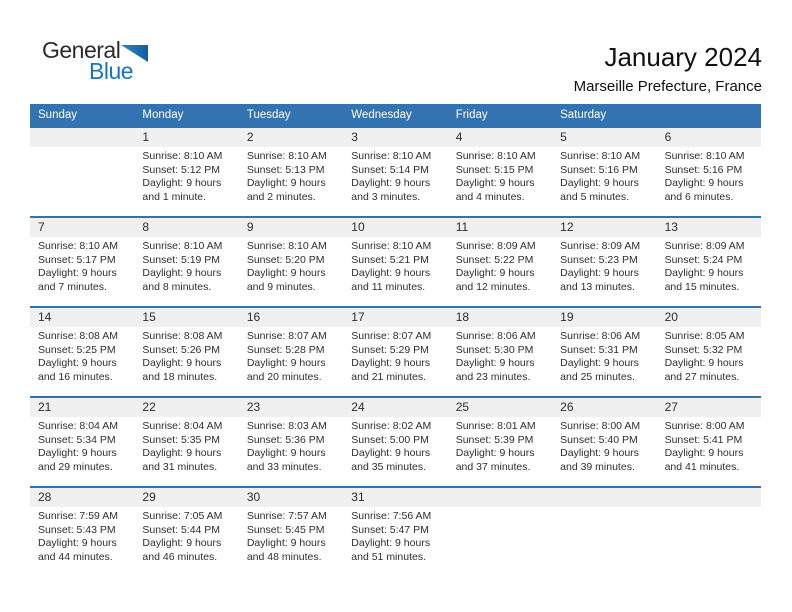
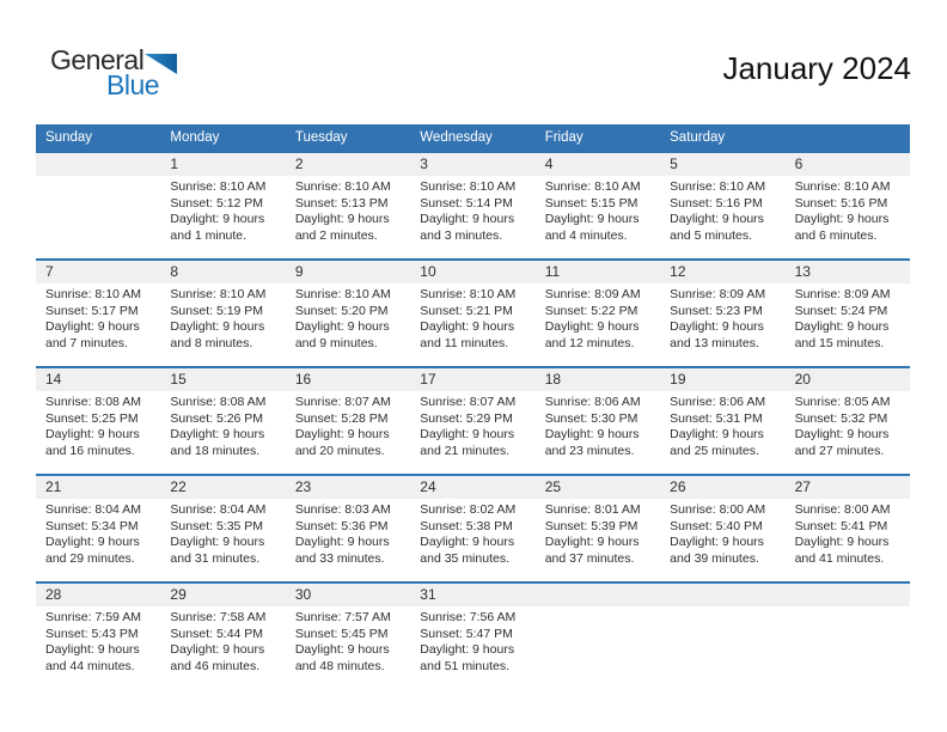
  General
  Blue
  January 2024
- Marseille Prefecture, France
  Sunday
  Monday
  Tuesday
  Wednesday
  Friday
  Saturday
  1
  Sunrise: 8:10 AM
  Sunset: 5:12 PM
  Daylight: 9 hours
  and 1 minute.
  2
  Sunrise: 8:10 AM
  Sunset: 5:13 PM
  Daylight: 9 hours
  and 2 minutes.
  3
  Sunrise: 8:10 AM
  Sunset: 5:14 PM
  Daylight: 9 hours
  and 3 minutes.
  4
  Sunrise: 8:10 AM
  Sunset: 5:15 PM
  Daylight: 9 hours
  and 4 minutes.
  5
  Sunrise: 8:10 AM
  Sunset: 5:16 PM
  Daylight: 9 hours
  and 5 minutes.
  6
  Sunrise: 8:10 AM
  Sunset: 5:16 PM
  Daylight: 9 hours
  and 6 minutes.
  7
  Sunrise: 8:10 AM
  Sunset: 5:17 PM
  Daylight: 9 hours
  and 7 minutes.
  8
  Sunrise: 8:10 AM
  Sunset: 5:19 PM
  Daylight: 9 hours
  and 8 minutes.
  9
  Sunrise: 8:10 AM
  Sunset: 5:20 PM
  Daylight: 9 hours
  and 9 minutes.
  10
  Sunrise: 8:10 AM
  Sunset: 5:21 PM
  Daylight: 9 hours
  and 11 minutes.
  11
  Sunrise: 8:09 AM
  Sunset: 5:22 PM
  Daylight: 9 hours
  and 12 minutes.
  12
  Sunrise: 8:09 AM
  Sunset: 5:23 PM
  Daylight: 9 hours
  and 13 minutes.
  13
  Sunrise: 8:09 AM
  Sunset: 5:24 PM
  Daylight: 9 hours
  and 15 minutes.
  14
  Sunrise: 8:08 AM
  Sunset: 5:25 PM
  Daylight: 9 hours
  and 16 minutes.
  15
  Sunrise: 8:08 AM
  Sunset: 5:26 PM
  Daylight: 9 hours
  and 18 minutes.
  16
  Sunrise: 8:07 AM
  Sunset: 5:28 PM
  Daylight: 9 hours
  and 20 minutes.
  17
  Sunrise: 8:07 AM
  Sunset: 5:29 PM
  Daylight: 9 hours
  and 21 minutes.
  18
  Sunrise: 8:06 AM
  Sunset: 5:30 PM
  Daylight: 9 hours
  and 23 minutes.
  19
  Sunrise: 8:06 AM
  Sunset: 5:31 PM
  Daylight: 9 hours
  and 25 minutes.
  20
  Sunrise: 8:05 AM
  Sunset: 5:32 PM
  Daylight: 9 hours
  and 27 minutes.
  21
  Sunrise: 8:04 AM
  Sunset: 5:34 PM
  Daylight: 9 hours
  and 29 minutes.
  22
  Sunrise: 8:04 AM
  Sunset: 5:35 PM
  Daylight: 9 hours
  and 31 minutes.
  23
  Sunrise: 8:03 AM
  Sunset: 5:36 PM
  Daylight: 9 hours
  and 33 minutes.
  24
  Sunrise: 8:02 AM
- Sunset: 5:00 PM
+ Sunset: 5:38 PM
  Daylight: 9 hours
  and 35 minutes.
  25
  Sunrise: 8:01 AM
  Sunset: 5:39 PM
  Daylight: 9 hours
  and 37 minutes.
  26
  Sunrise: 8:00 AM
  Sunset: 5:40 PM
  Daylight: 9 hours
  and 39 minutes.
  27
  Sunrise: 8:00 AM
  Sunset: 5:41 PM
  Daylight: 9 hours
  and 41 minutes.
  28
  Sunrise: 7:59 AM
  Sunset: 5:43 PM
  Daylight: 9 hours
  and 44 minutes.
  29
- Sunrise: 7:05 AM
+ Sunrise: 7:58 AM
  Sunset: 5:44 PM
  Daylight: 9 hours
  and 46 minutes.
  30
  Sunrise: 7:57 AM
  Sunset: 5:45 PM
  Daylight: 9 hours
  and 48 minutes.
  31
  Sunrise: 7:56 AM
  Sunset: 5:47 PM
  Daylight: 9 hours
  and 51 minutes.
